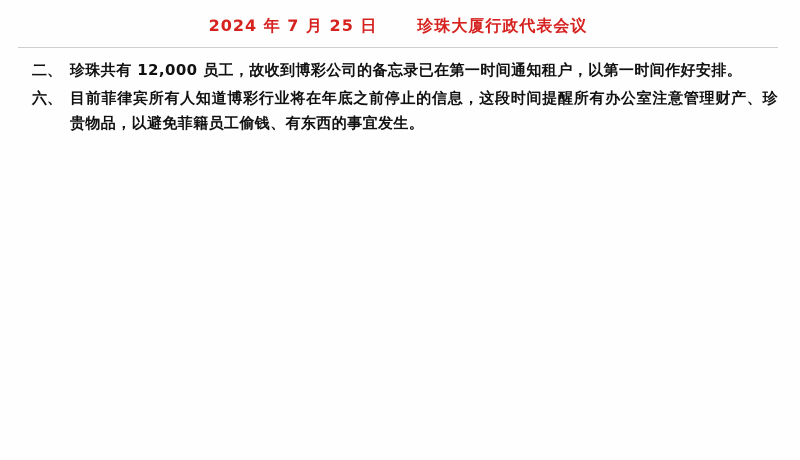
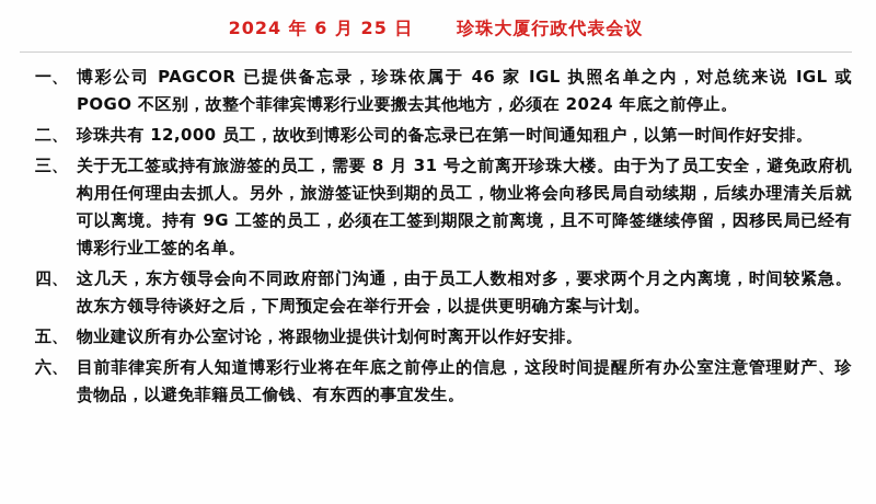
- 2024 年 7 月 25 日 珍珠大厦行政代表会议
+ 2024 年 6 月 25 日 珍珠大厦行政代表会议
+ 一、
+ 博彩公司 PAGCOR 已提供备忘录，珍珠依属于 46 家 IGL 执照名单之内，对总统来说 IGL 或 POGO 不区别，故整个菲律宾博彩行业要搬去其他地方，必须在 2024 年底之前停止。
  二、
  珍珠共有 12,000 员工，故收到博彩公司的备忘录已在第一时间通知租户，以第一时间作好安排。
+ 三、
+ 关于无工签或持有旅游签的员工，需要 8 月 31 号之前离开珍珠大楼。由于为了员工安全，避免政府机构用任何理由去抓人。另外，旅游签证快到期的员工，物业将会向移民局自动续期，后续办理清关后就可以离境。持有 9G 工签的员工，必须在工签到期限之前离境，且不可降签继续停留，因移民局已经有博彩行业工签的名单。
+ 四、
+ 这几天，东方领导会向不同政府部门沟通，由于员工人数相对多，要求两个月之内离境，时间较紧急。故东方领导待谈好之后，下周预定会在举行开会，以提供更明确方案与计划。
+ 五、
+ 物业建议所有办公室讨论，将跟物业提供计划何时离开以作好安排。
  六、
  目前菲律宾所有人知道博彩行业将在年底之前停止的信息，这段时间提醒所有办公室注意管理财产、珍贵物品，以避免菲籍员工偷钱、有东西的事宜发生。
